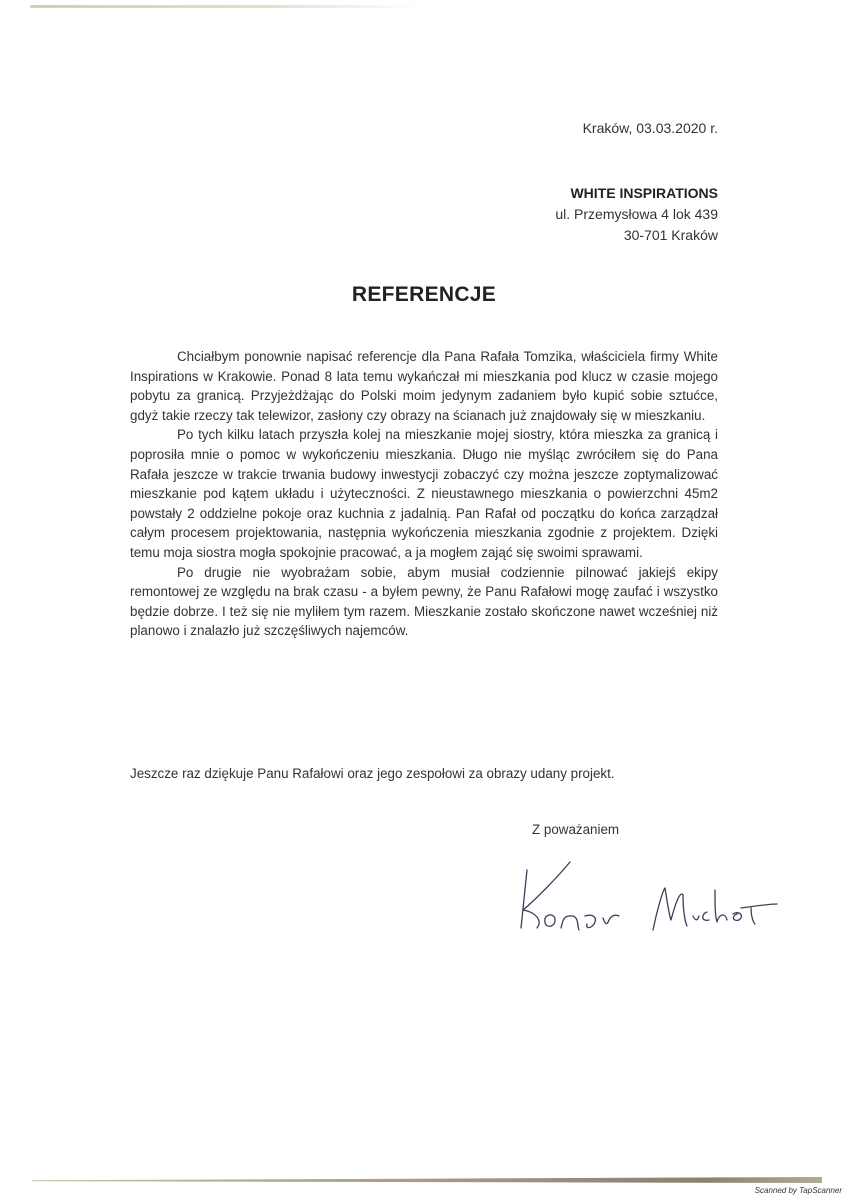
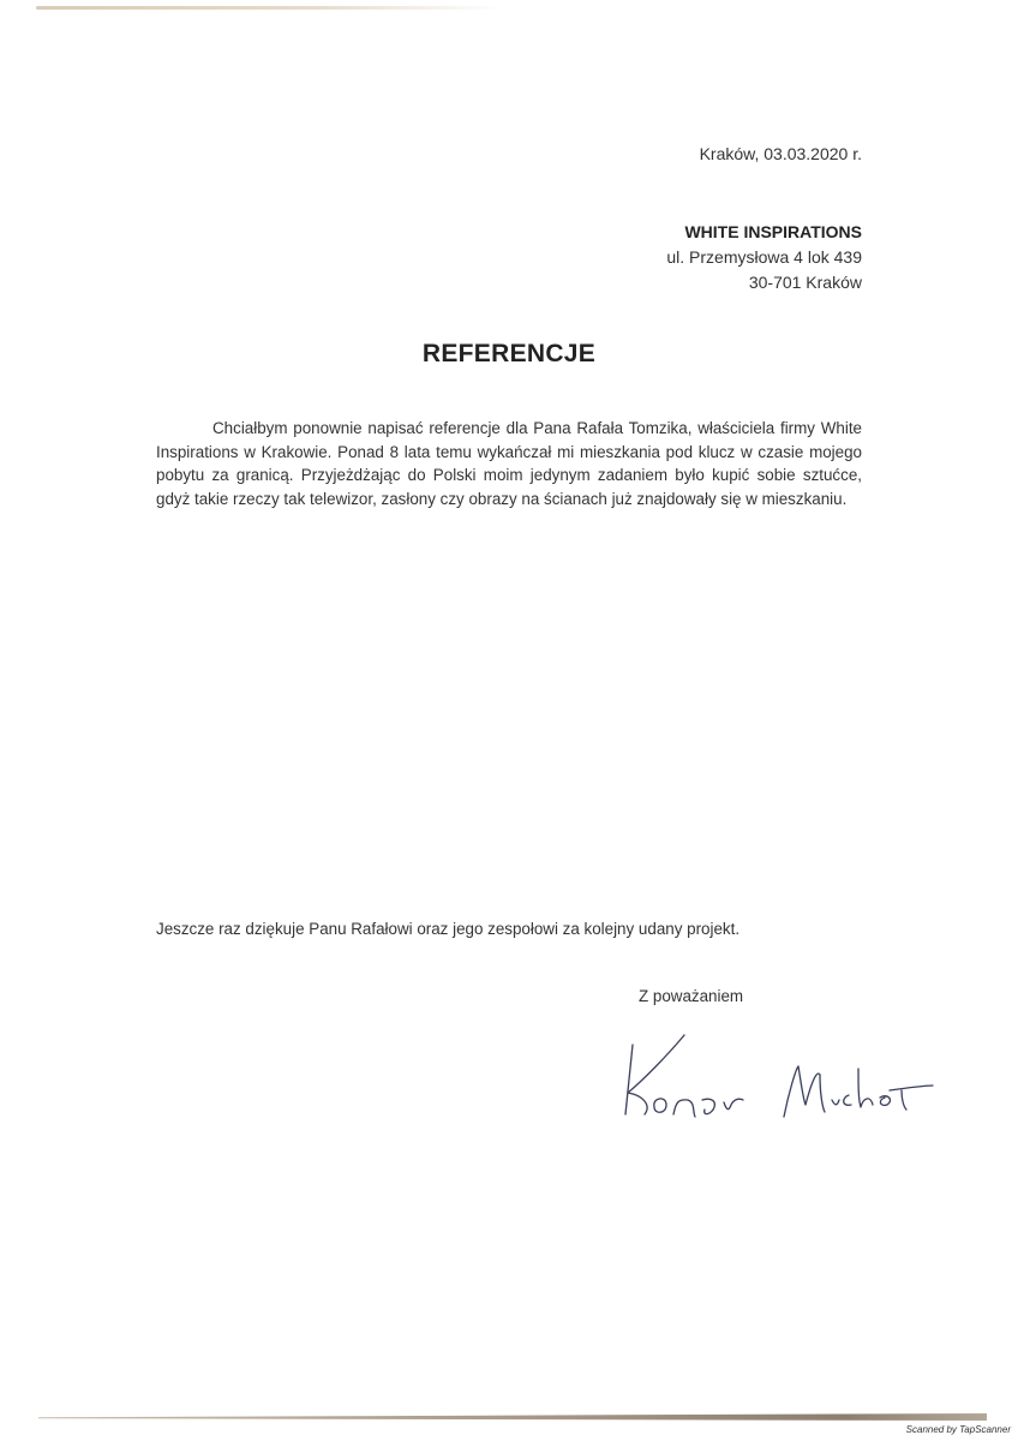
  Kraków, 03.03.2020 r.
  WHITE INSPIRATIONS
  ul. Przemysłowa 4 lok 439
  30-701 Kraków
  REFERENCJE
  Chciałbym ponownie napisać referencje dla Pana Rafała Tomzika, właściciela firmy White Inspirations w Krakowie. Ponad 8 lata temu wykańczał mi mieszkania pod klucz w czasie mojego pobytu za granicą. Przyjeżdżając do Polski moim jedynym zadaniem było kupić sobie sztućce, gdyż takie rzeczy tak telewizor, zasłony czy obrazy na ścianach już znajdowały się w mieszkaniu.
- Po tych kilku latach przyszła kolej na mieszkanie mojej siostry, która mieszka za granicą i poprosiła mnie o pomoc w wykończeniu mieszkania. Długo nie myśląc zwróciłem się do Pana Rafała jeszcze w trakcie trwania budowy inwestycji zobaczyć czy można jeszcze zoptymalizować mieszkanie pod kątem układu i użyteczności. Z nieustawnego mieszkania o powierzchni 45m2 powstały 2 oddzielne pokoje oraz kuchnia z jadalnią. Pan Rafał od początku do końca zarządzał całym procesem projektowania, następnia wykończenia mieszkania zgodnie z projektem. Dzięki temu moja siostra mogła spokojnie pracować, a ja mogłem zająć się swoimi sprawami.
- Po drugie nie wyobrażam sobie, abym musiał codziennie pilnować jakiejś ekipy remontowej ze względu na brak czasu - a byłem pewny, że Panu Rafałowi mogę zaufać i wszystko będzie dobrze. I też się nie myliłem tym razem. Mieszkanie zostało skończone nawet wcześniej niż planowo i znalazło już szczęśliwych najemców.
- Jeszcze raz dziękuje Panu Rafałowi oraz jego zespołowi za obrazy udany projekt.
+ Jeszcze raz dziękuje Panu Rafałowi oraz jego zespołowi za kolejny udany projekt.
  Z poważaniem
  Scanned by TapScanner
